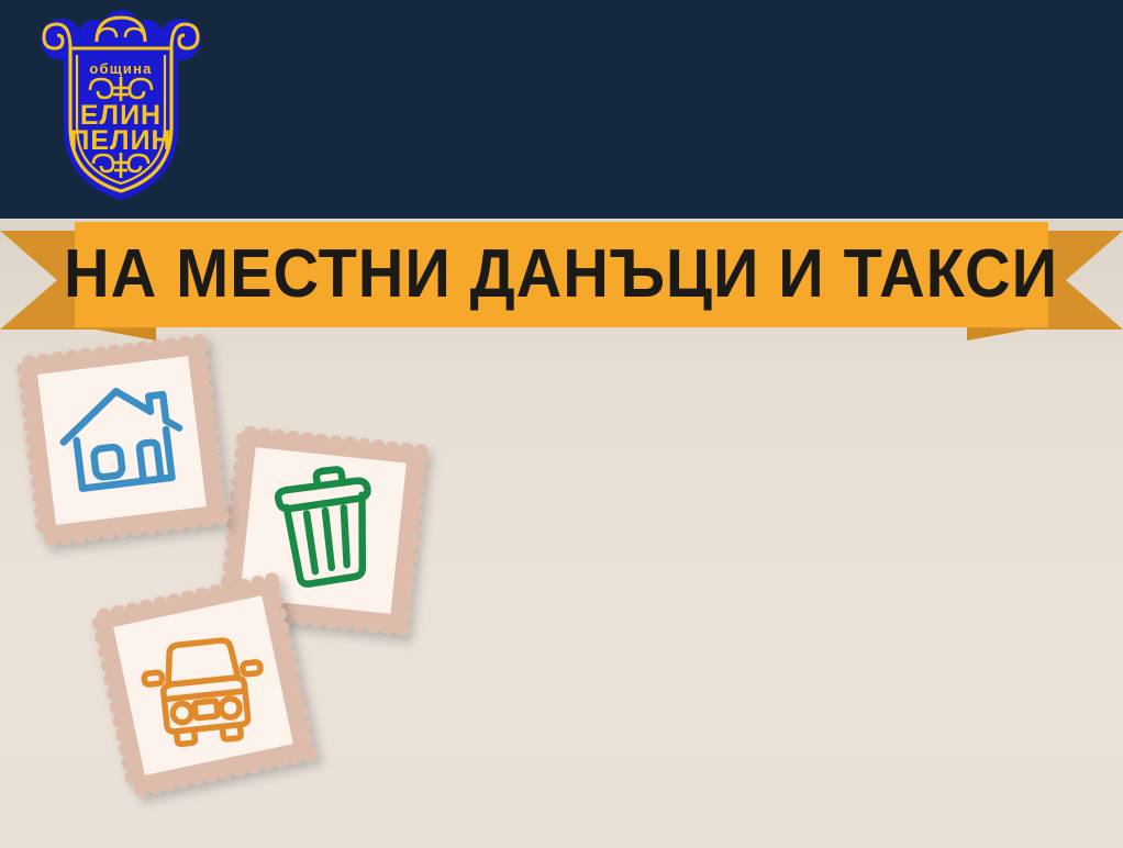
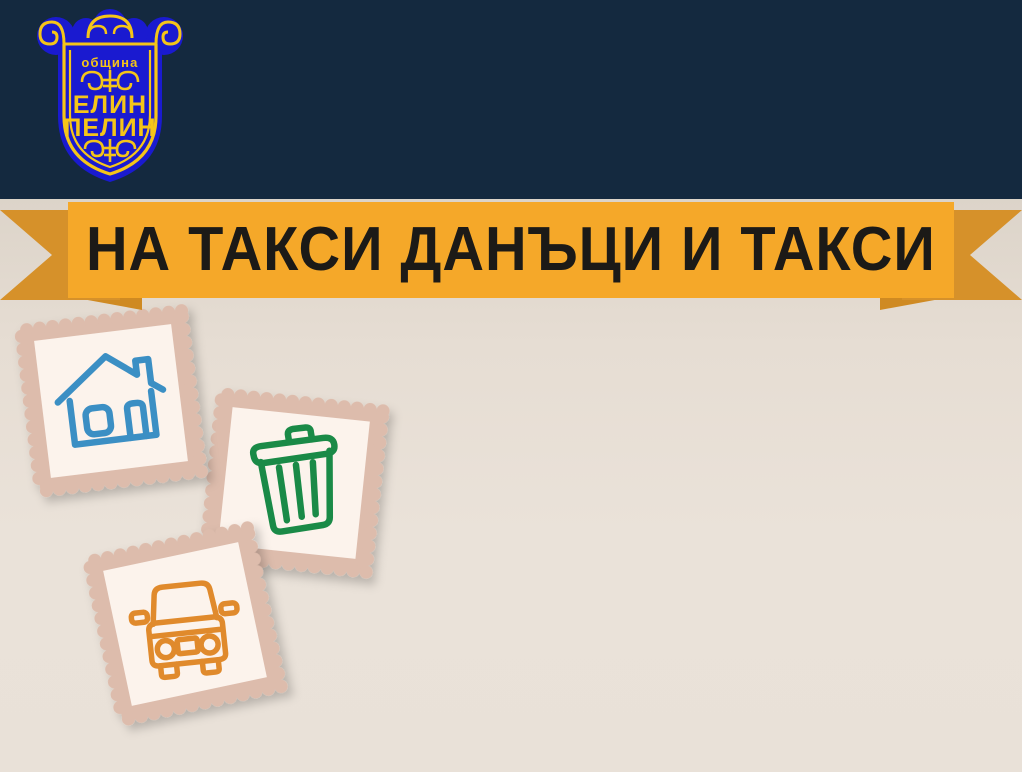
  община
  ЕЛИН
  ПЕЛИН
- НА МЕСТНИ ДАНЪЦИ И ТАКСИ
+ НА ТАКСИ ДАНЪЦИ И ТАКСИ
